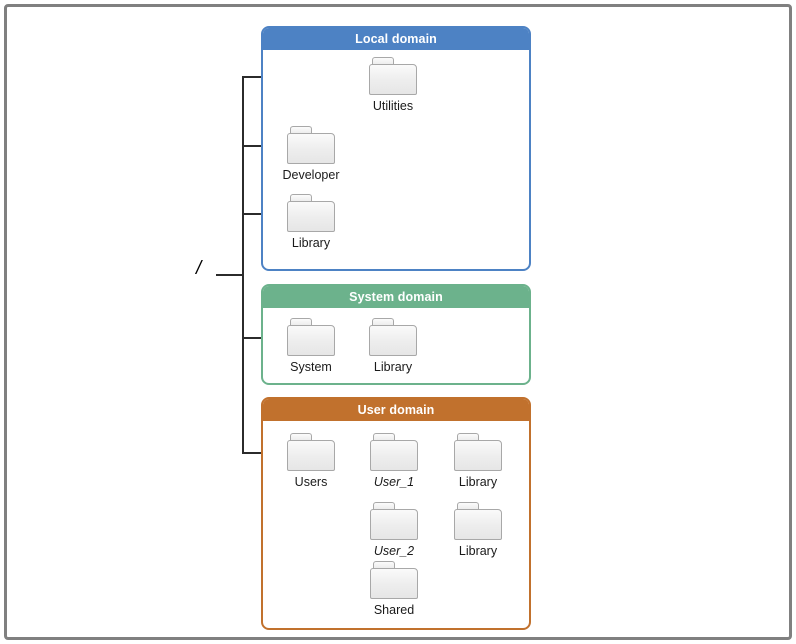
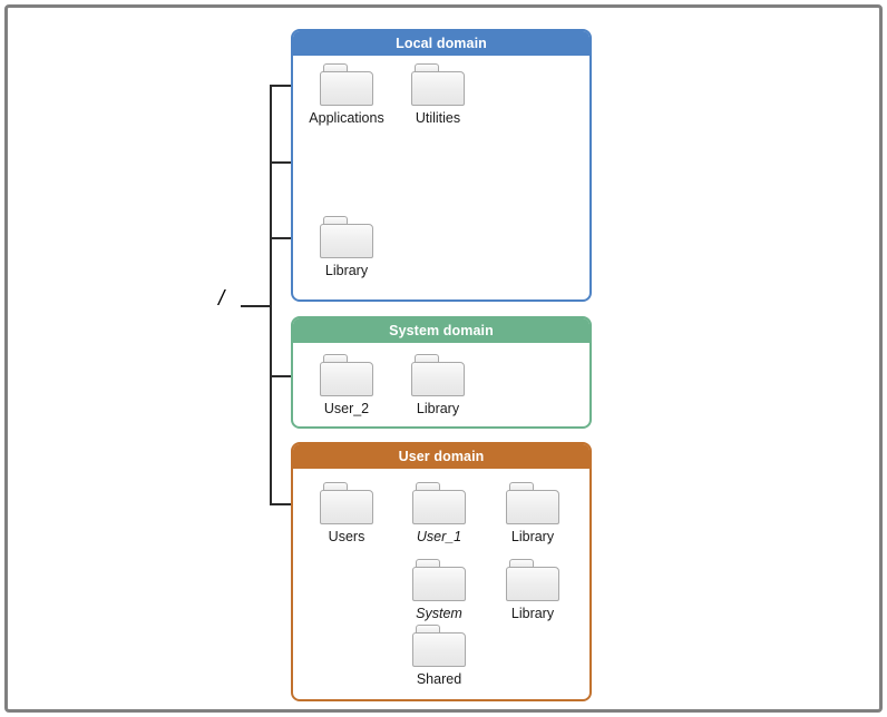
  /
  Local domain
  System domain
  User domain
+ Applications
  Utilities
- Developer
  Library
- System
+ User_2
  Library
  Users
  User_1
  Library
- User_2
+ System
  Library
  Shared
